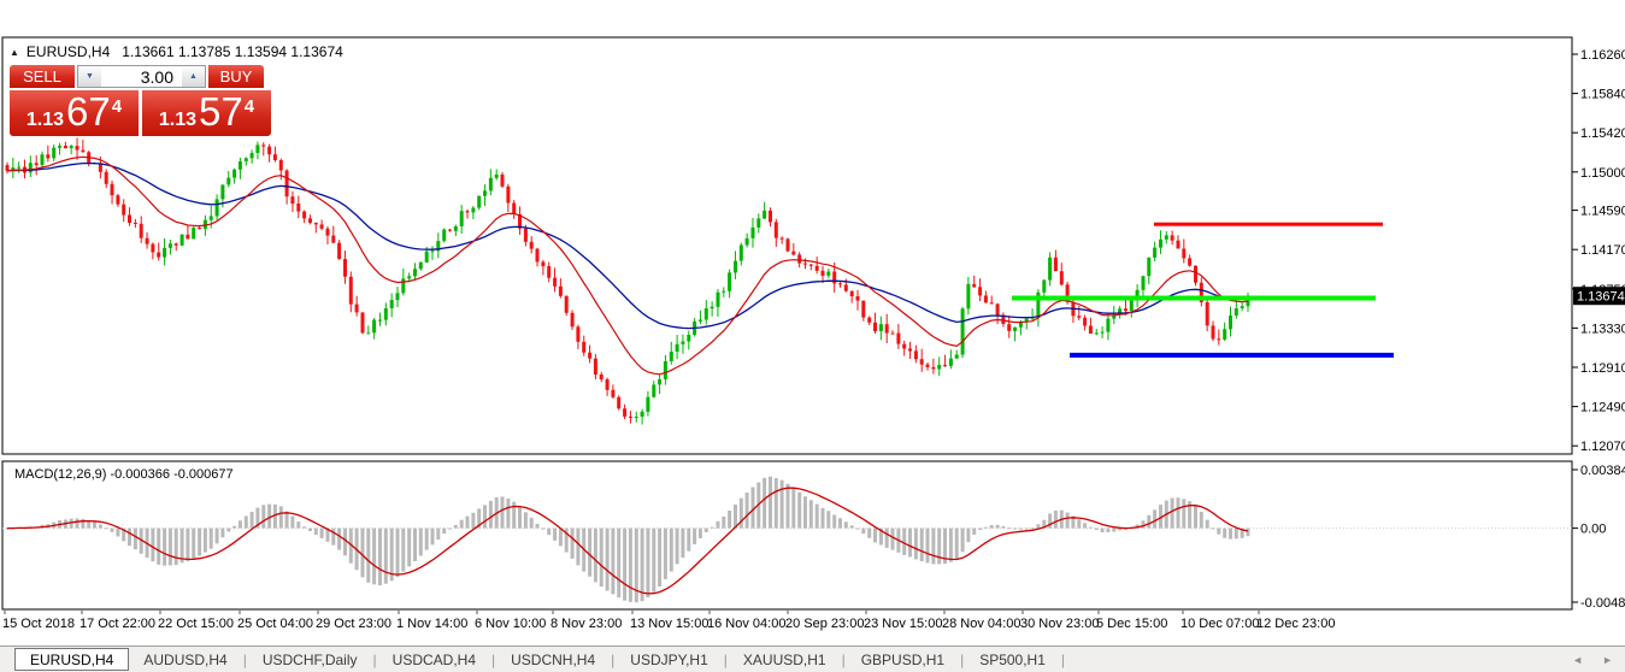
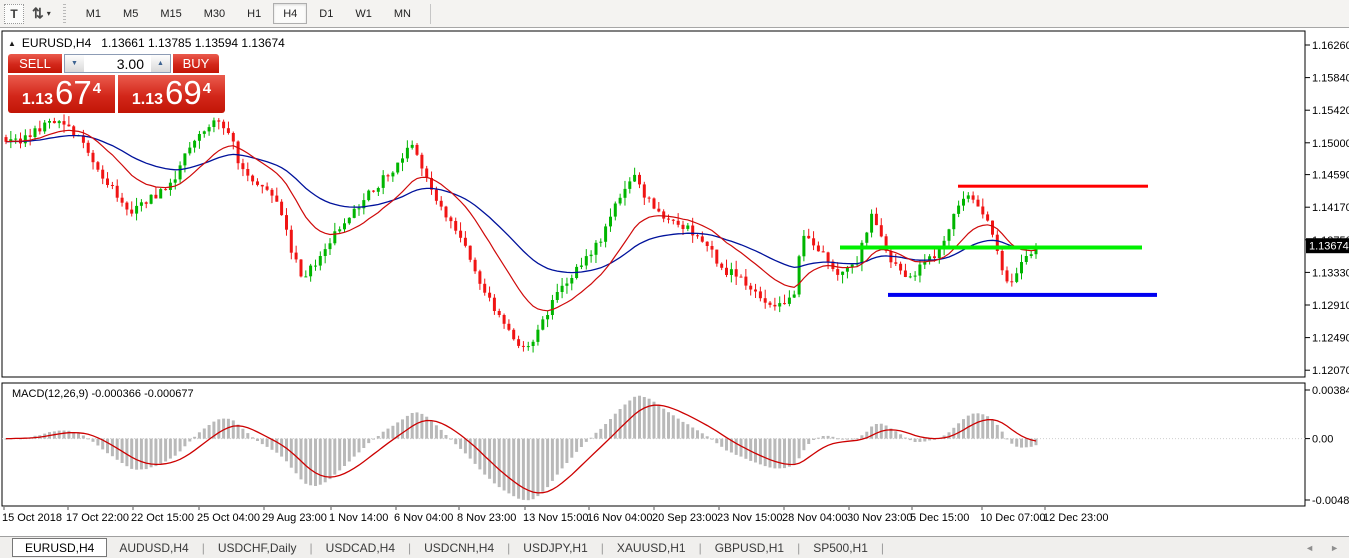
+ T
+ ⇅
+ ▾
+ M1
+ M5
+ M15
+ M30
+ H1
+ H4
+ D1
+ W1
+ MN
  1.1626
  1.1584
  1.1542
  1.1500
  1.1459
  1.1417
  1.1333
  1.1291
  1.1249
  1.1207
  1.13674
  0.0038
  0.00
  -0.0048
  15 Oct 2018
  17 Oct 22:00
  22 Oct 15:00
  25 Oct 04:00
- 29 Oct 23:00
+ 29 Aug 23:00
  1 Nov 14:00
- 6 Nov 10:00
+ 6 Nov 04:00
  8 Nov 23:00
  13 Nov 15:00
  16 Nov 04:00
  20 Sep 23:00
  23 Nov 15:00
  28 Nov 04:00
  30 Nov 23:00
  5 Dec 15:00
  10 Dec 07:00
  12 Dec 23:00
  ▲
  EURUSD,H4
  1.13661 1.13785 1.13594 1.13674
  SELL
  3.00
  BUY
  1.13
  67
  4
  1.13
- 57
+ 69
  4
  MACD(12,26,9) -0.000366 -0.000677
  EURUSD,H4
  AUDUSD,H4
  |
  USDCHF,Daily
  |
  USDCAD,H4
  |
  USDCNH,H4
  |
  USDJPY,H1
  |
  XAUUSD,H1
  |
  GBPUSD,H1
  |
  SP500,H1
  |
  ◄
  ►
